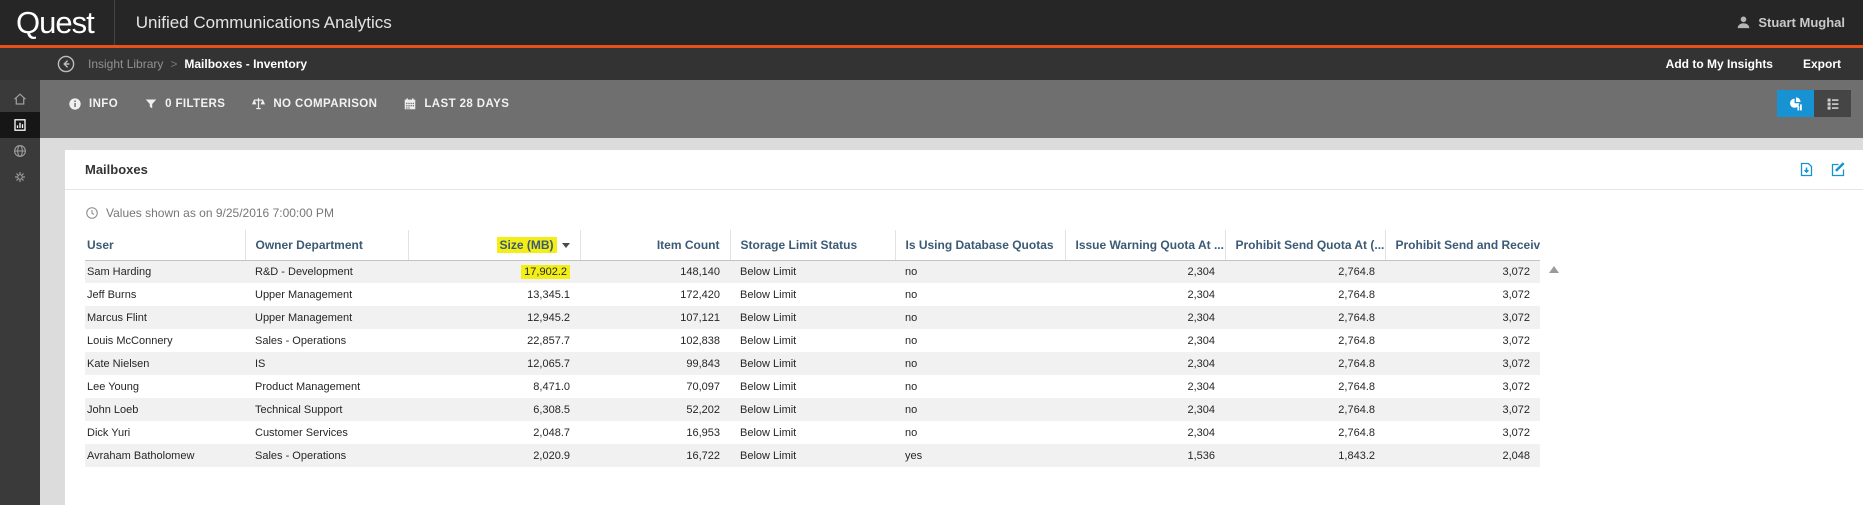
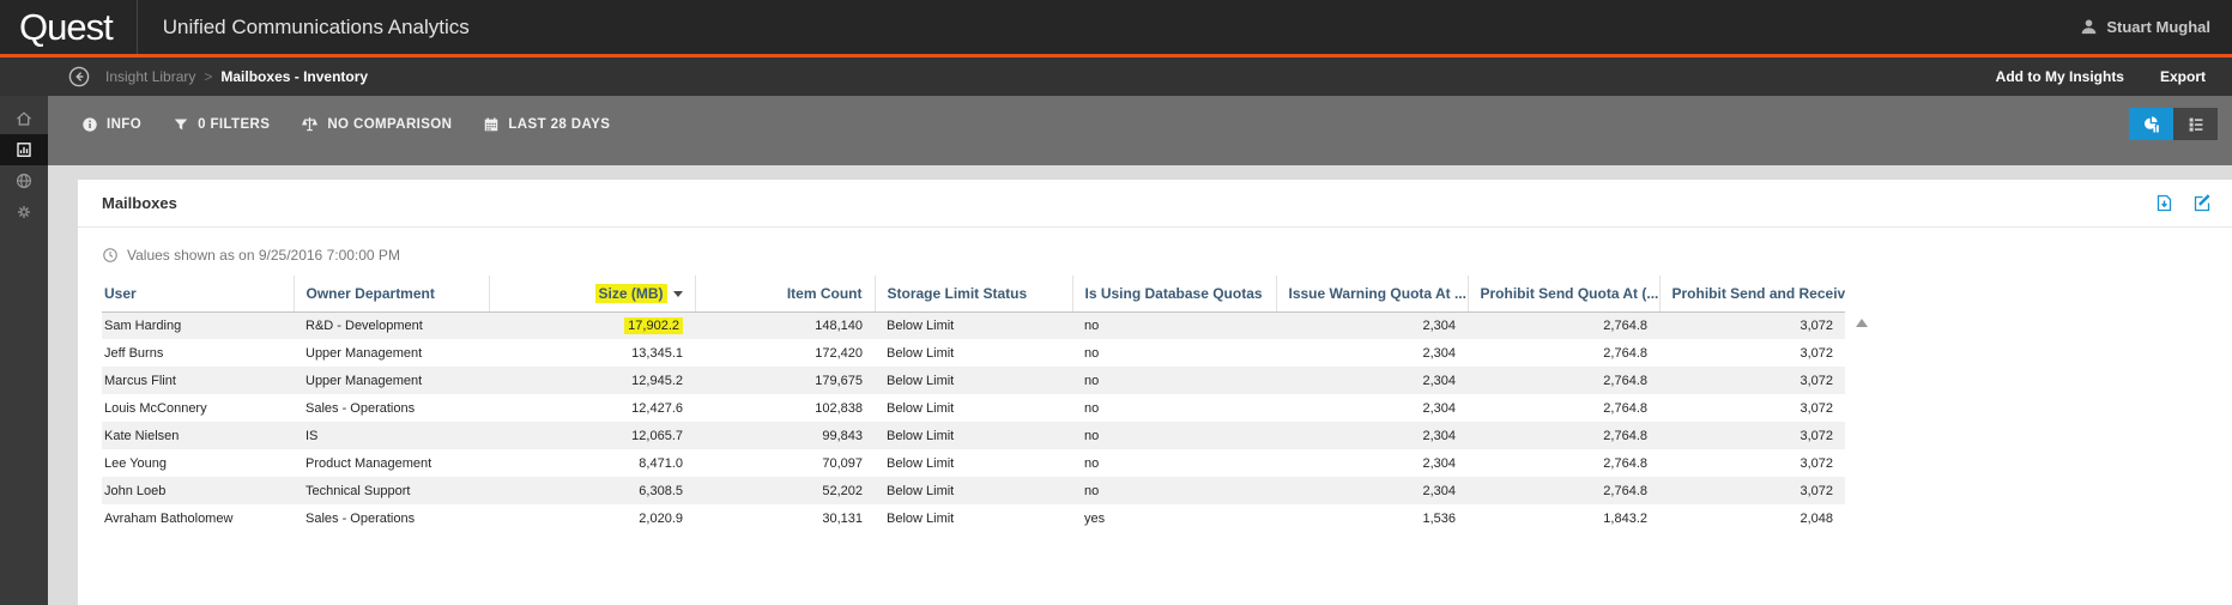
  Quest
  Unified Communications Analytics
  Stuart Mughal
  Insight Library
  >
  Mailboxes - Inventory
  Add to My Insights
  Export
  INFO
  0 FILTERS
  NO COMPARISON
  LAST 28 DAYS
  Mailboxes
  Values shown as on 9/25/2016 7:00:00 PM
  User	Owner Department	Size (MB)	Item Count	Storage Limit Status	Is Using Database Quotas	Issue Warning Quota At ...	Prohibit Send Quota At (...	Prohibit Send and Receiv
  Sam Harding	R&D - Development	17,902.2	148,140	Below Limit	no	2,304	2,764.8	3,072
  Jeff Burns	Upper Management	13,345.1	172,420	Below Limit	no	2,304	2,764.8	3,072
- Marcus Flint	Upper Management	12,945.2	107,121	Below Limit	no	2,304	2,764.8	3,072
+ Marcus Flint	Upper Management	12,945.2	179,675	Below Limit	no	2,304	2,764.8	3,072
- Louis McConnery	Sales - Operations	22,857.7	102,838	Below Limit	no	2,304	2,764.8	3,072
+ Louis McConnery	Sales - Operations	12,427.6	102,838	Below Limit	no	2,304	2,764.8	3,072
  Kate Nielsen	IS	12,065.7	99,843	Below Limit	no	2,304	2,764.8	3,072
  Lee Young	Product Management	8,471.0	70,097	Below Limit	no	2,304	2,764.8	3,072
  John Loeb	Technical Support	6,308.5	52,202	Below Limit	no	2,304	2,764.8	3,072
- Dick Yuri	Customer Services	2,048.7	16,953	Below Limit	no	2,304	2,764.8	3,072
- Avraham Batholomew	Sales - Operations	2,020.9	16,722	Below Limit	yes	1,536	1,843.2	2,048
+ Avraham Batholomew	Sales - Operations	2,020.9	30,131	Below Limit	yes	1,536	1,843.2	2,048
